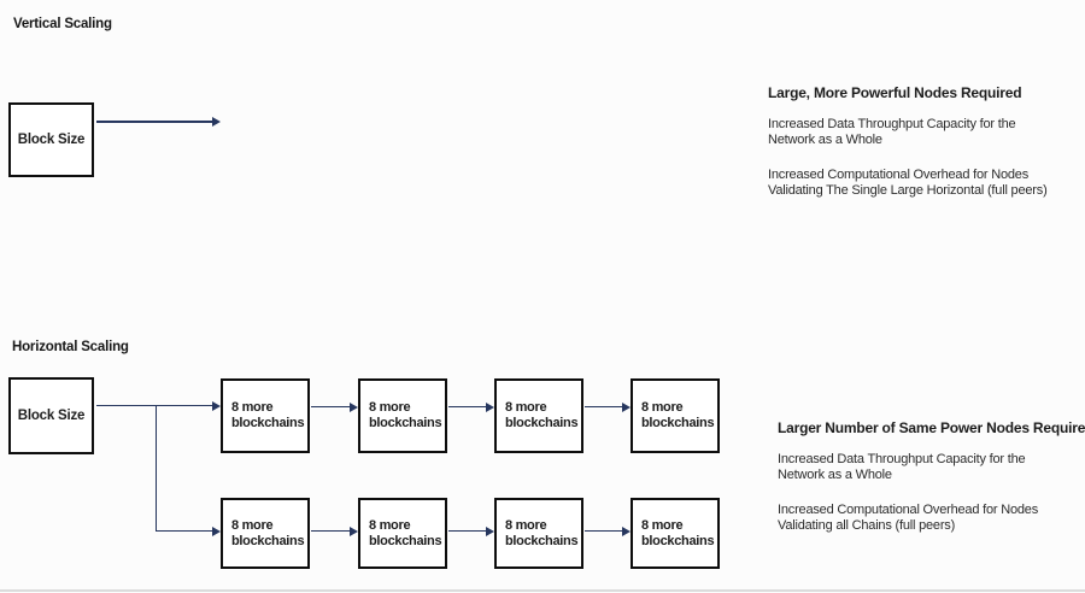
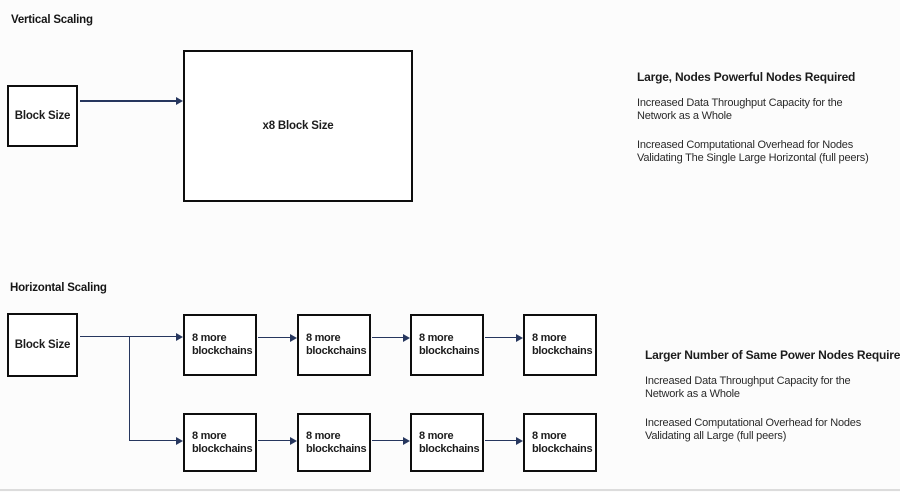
  Vertical Scaling
  Block Size
+ x8 Block Size
- Large, More Powerful Nodes Required
+ Large, Nodes Powerful Nodes Required
  Increased Data Throughput Capacity for the
  Network as a Whole
  Increased Computational Overhead for Nodes
  Validating The Single Large Horizontal (full peers)
  Horizontal Scaling
  Block Size
  8 more
  blockchains
  8 more
  blockchains
  8 more
  blockchains
  8 more
  blockchains
  8 more
  blockchains
  8 more
  blockchains
  8 more
  blockchains
  8 more
  blockchains
  Larger Number of Same Power Nodes Require
  Increased Data Throughput Capacity for the
  Network as a Whole
  Increased Computational Overhead for Nodes
- Validating all Chains (full peers)
+ Validating all Large (full peers)
